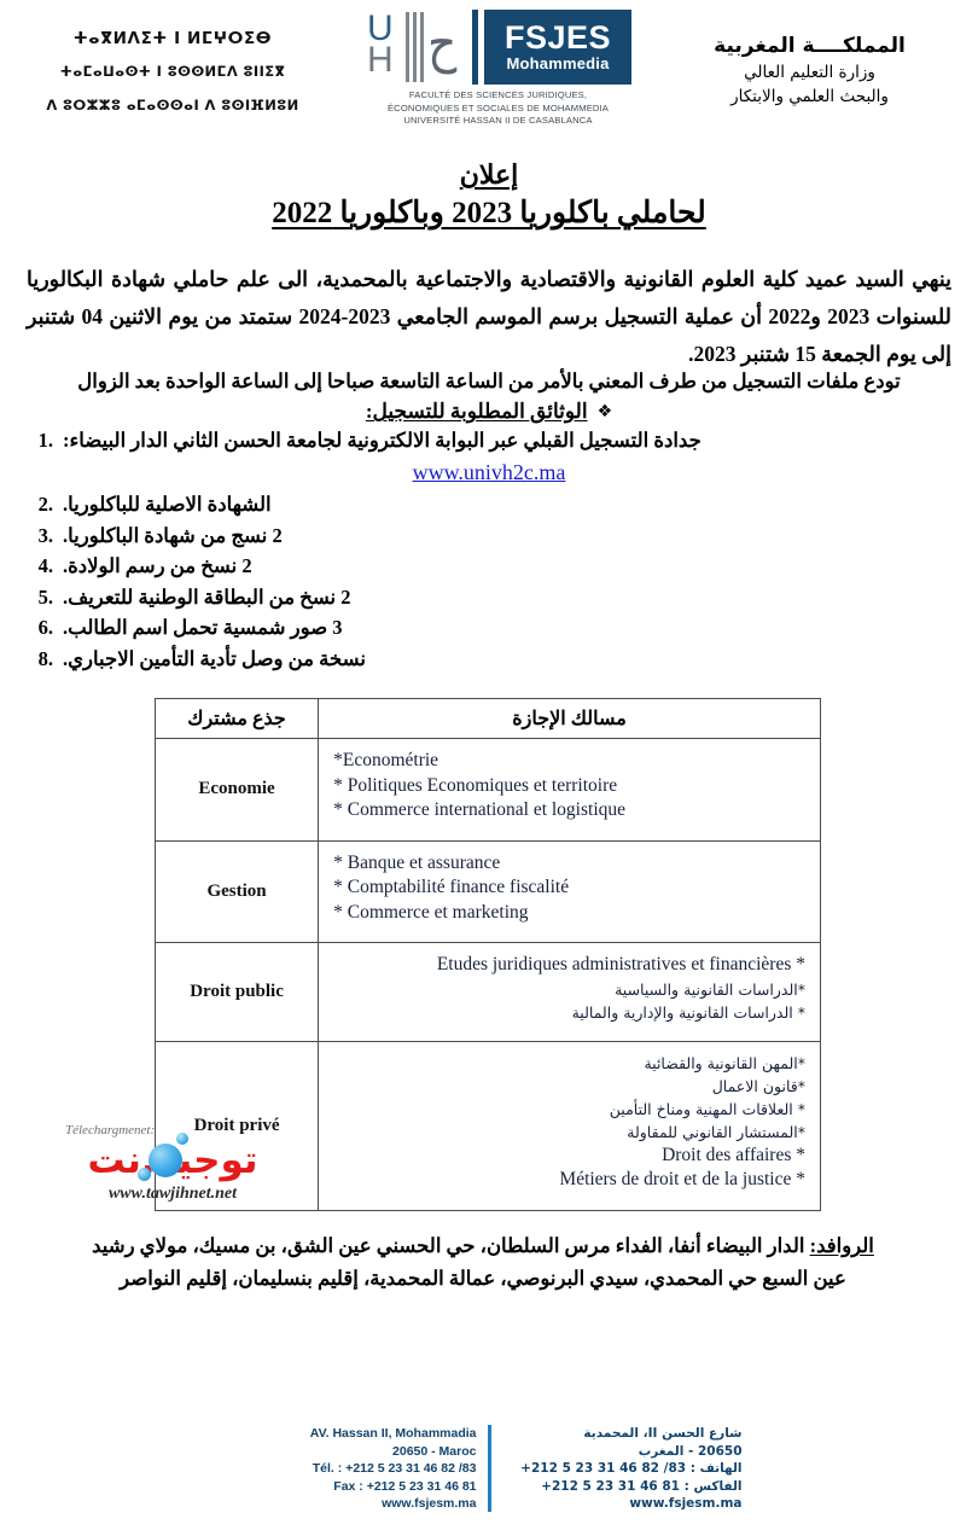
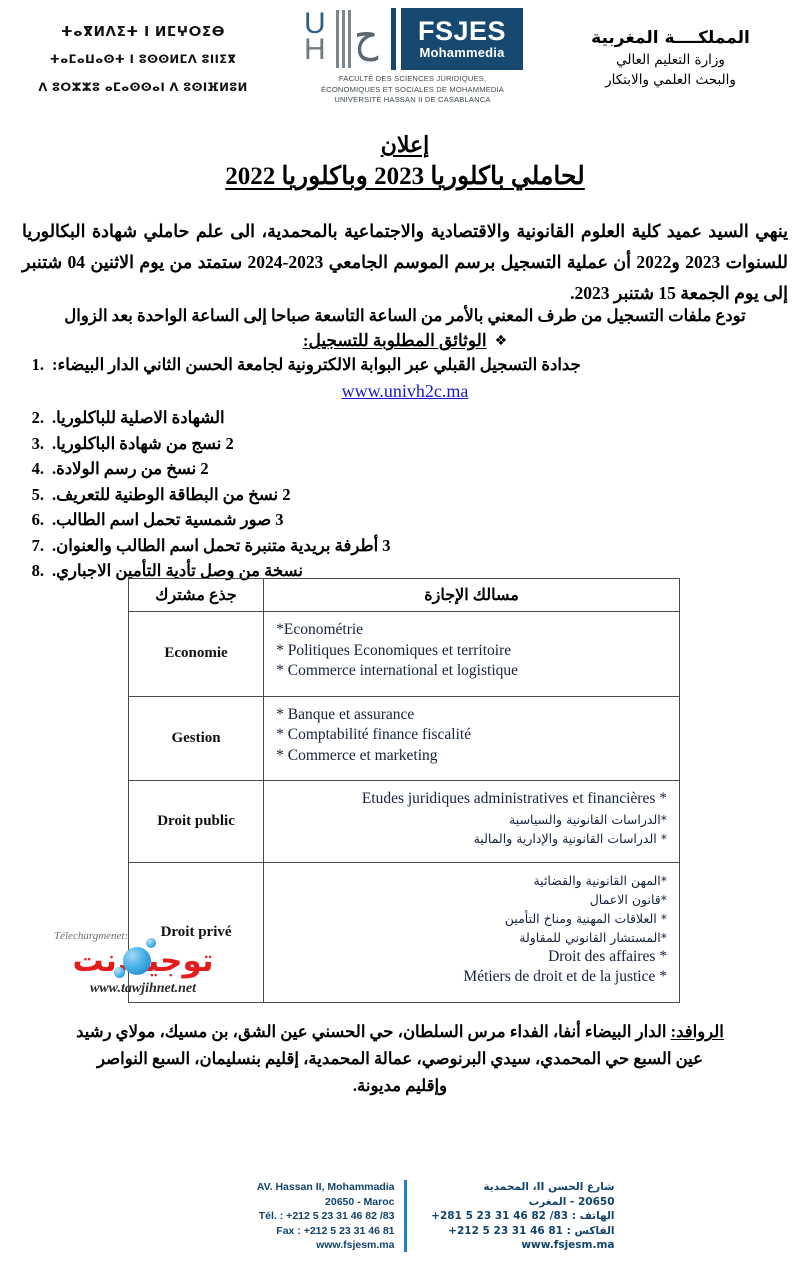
  ⵜⴰⴳⵍⴷⵉⵜ ⵏ ⵍⵎⵖⵔⵉⴱ
  ⵜⴰⵎⴰⵡⴰⵙⵜ ⵏ ⵓⵙⵙⵍⵎⴷ ⵓⵏⵏⵉⴳ
  ⴷ ⵓⵔⵣⵣⵓ ⴰⵎⴰⵙⵙⴰⵏ ⴷ ⵓⵙⵏⴼⵍⵓⵍ
  U
  H
  ح
  FSJES
  Mohammedia
  FACULTÉ DES SCIENCES JURIDIQUES,
  ÉCONOMIQUES ET SOCIALES DE MOHAMMEDIA
  UNIVERSITÉ HASSAN II DE CASABLANCA
  المملكــــة المغربية
  وزارة التعليم العالي
  والبحث العلمي والابتكار
  إعلان
  لحاملي باكلوريا 2023 وباكلوريا 2022
  ينهي السيد عميد كلية العلوم القانونية والاقتصادية والاجتماعية بالمحمدية، الى علم حاملي شهادة البكالوريا للسنوات 2023 و2022 أن عملية التسجيل برسم الموسم الجامعي 2023-2024 ستمتد من يوم الاثنين 04 شتنبر إلى يوم الجمعة 15 شتنبر 2023.
  تودع ملفات التسجيل من طرف المعني بالأمر من الساعة التاسعة صباحا إلى الساعة الواحدة بعد الزوال
  ❖الوثائق المطلوبة للتسجيل:
  جدادة التسجيل القبلي عبر البوابة الالكترونية لجامعة الحسن الثاني الدار البيضاء:
  1.
  www.univh2c.ma
  الشهادة الاصلية للباكلوريا.
  2.
  2 نسج من شهادة الباكلوريا.
  3.
  2 نسخ من رسم الولادة.
  4.
  2 نسخ من البطاقة الوطنية للتعريف.
  5.
  3 صور شمسية تحمل اسم الطالب.
  6.
+ 3 أطرفة بريدية متنبرة تحمل اسم الطالب والعنوان.
+ 7.
  نسخة من وصل تأدية التأمين الاجباري.
  8.
  مسالك الإجازة	جذع مشترك
  *Econométrie * Politiques Economiques et territoire * Commerce international et logistique	Economie
  * Banque et assurance * Comptabilité finance fiscalité * Commerce et marketing	Gestion
  Etudes juridiques administratives et financières * *الدراسات القانونية والسياسية * الدراسات القانونية والإدارية والمالية	Droit public
  *المهن القانونية والقضائية *قانون الاعمال * العلاقات المهنية ومناخ التأمين *المستشار القانوني للمقاولة Droit des affaires * Métiers de droit et de la justice *	Droit privé
  Télechargmenet:
  توجينت
  www.tawjihnet.net
  الروافد: الدار البيضاء أنفا، الفداء مرس السلطان، حي الحسني عين الشق، بن مسيك، مولاي رشيد
- عين السبع حي المحمدي، سيدي البرنوصي، عمالة المحمدية، إقليم بنسليمان، إقليم النواصر
+ عين السبع حي المحمدي، سيدي البرنوصي، عمالة المحمدية، إقليم بنسليمان، السبع النواصر
+ وإقليم مديونة.
  AV. Hassan II, Mohammadia
  20650 - Maroc
  Tél. : +212 5 23 31 46 82 /83
  Fax : +212 5 23 31 46 81
  www.fsjesm.ma
  شارع الحسن II، المحمدية
  20650 - المغرب
- الهاتف : 83/ 82 46 31 23 5 212+
+ الهاتف : 83/ 82 46 31 23 5 281+
  الفاكس : 81 46 31 23 5 212+
  www.fsjesm.ma
